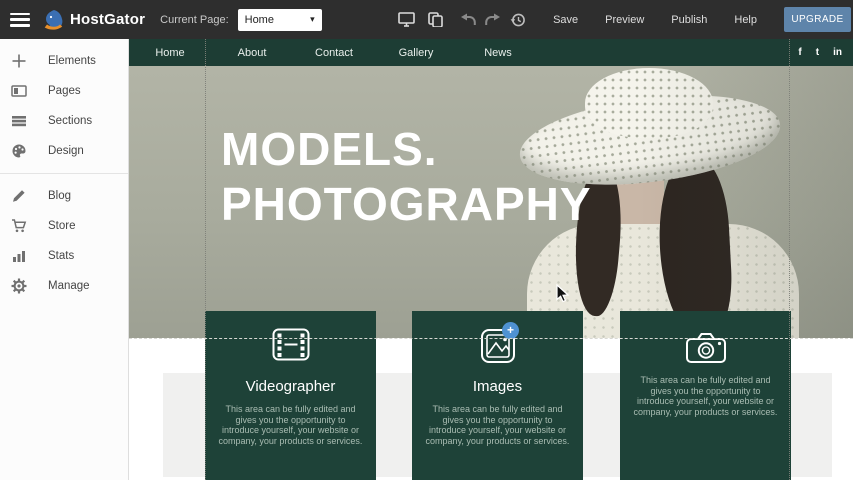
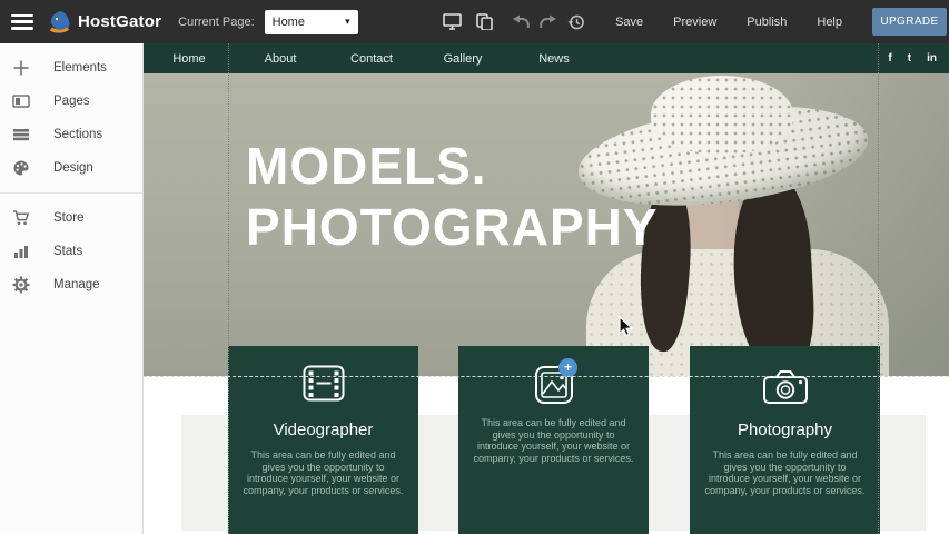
  HostGator
  Current Page:
  Home
  ▾
  Save
  Preview
  Publish
  Help
  UPGRADE
  Elements
  Pages
  Sections
  Design
- Blog
  Store
  Stats
  Manage
  Home
  About
  Contact
  Gallery
  News
  f
  t
  in
  MODELS.
  PHOTOGRAPHY
  Videographer
  This area can be fully edited and gives you the opportunity to introduce yourself, your website or company, your products or services.
  +
- Images
  This area can be fully edited and gives you the opportunity to introduce yourself, your website or company, your products or services.
+ Photography
  This area can be fully edited and gives you the opportunity to introduce yourself, your website or company, your products or services.
